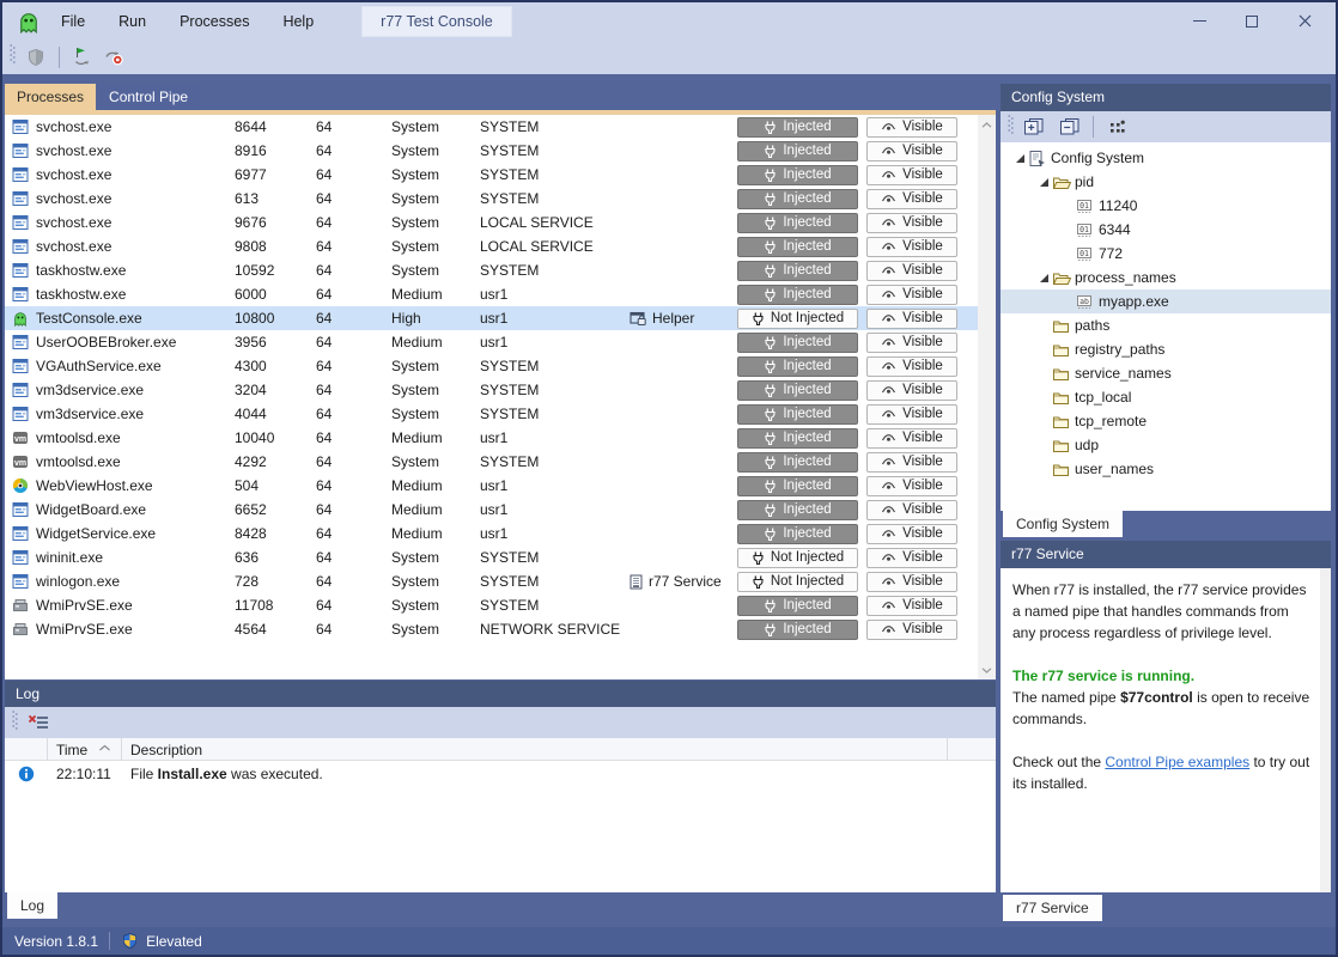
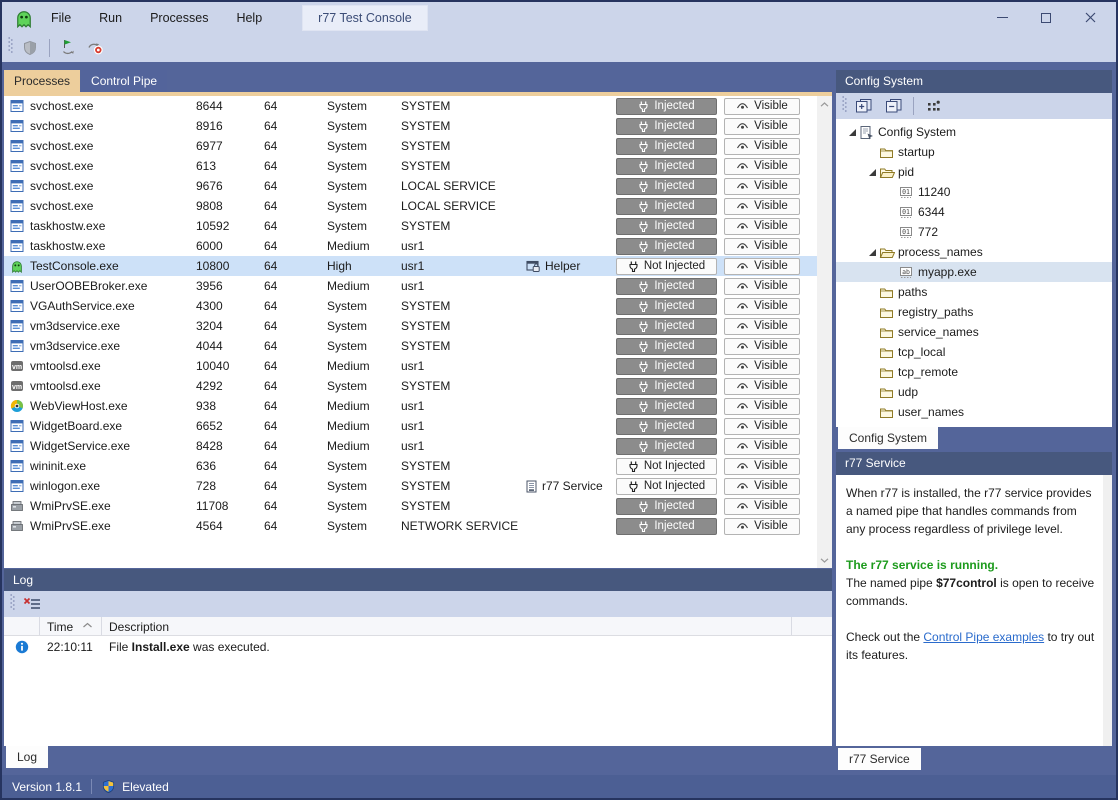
  File
  Run
  Processes
  Help
  r77 Test Console
  Processes
  Control Pipe
  svchost.exe
  8644
  64
  System
  SYSTEM
  Injected
  Visible
  svchost.exe
  8916
  64
  System
  SYSTEM
  Injected
  Visible
  svchost.exe
  6977
  64
  System
  SYSTEM
  Injected
  Visible
  svchost.exe
  613
  64
  System
  SYSTEM
  Injected
  Visible
  svchost.exe
  9676
  64
  System
  LOCAL SERVICE
  Injected
  Visible
  svchost.exe
  9808
  64
  System
  LOCAL SERVICE
  Injected
  Visible
  taskhostw.exe
  10592
  64
  System
  SYSTEM
  Injected
  Visible
  taskhostw.exe
  6000
  64
  Medium
  usr1
  Injected
  Visible
  TestConsole.exe
  10800
  64
  High
  usr1
  Helper
  Not Injected
  Visible
  UserOOBEBroker.exe
  3956
  64
  Medium
  usr1
  Injected
  Visible
  VGAuthService.exe
  4300
  64
  System
  SYSTEM
  Injected
  Visible
  vm3dservice.exe
  3204
  64
  System
  SYSTEM
  Injected
  Visible
  vm3dservice.exe
  4044
  64
  System
  SYSTEM
  Injected
  Visible
  vmtoolsd.exe
  10040
  64
  Medium
  usr1
  Injected
  Visible
  vmtoolsd.exe
  4292
  64
  System
  SYSTEM
  Injected
  Visible
  WebViewHost.exe
- 504
+ 938
  64
  Medium
  usr1
  Injected
  Visible
  WidgetBoard.exe
  6652
  64
  Medium
  usr1
  Injected
  Visible
  WidgetService.exe
  8428
  64
  Medium
  usr1
  Injected
  Visible
  wininit.exe
  636
  64
  System
  SYSTEM
  Not Injected
  Visible
  winlogon.exe
  728
  64
  System
  SYSTEM
  r77 Service
  Not Injected
  Visible
  WmiPrvSE.exe
  11708
  64
  System
  SYSTEM
  Injected
  Visible
  WmiPrvSE.exe
  4564
  64
  System
  NETWORK SERVICE
  Injected
  Visible
  Log
  Time
  Description
  22:10:11
  File Install.exe was executed.
  Log
  Config System
  Config System
+ startup
  pid
  01
  11240
  01
  6344
  01
  772
  process_names
  ab
  myapp.exe
  paths
  registry_paths
  service_names
  tcp_local
  tcp_remote
  udp
  user_names
  Config System
  r77 Service
  When r77 is installed, the r77 service provides a named pipe that handles commands from any process regardless of privilege level.
  The r77 service is running.
  The named pipe $77control is open to receive commands.
- Check out the Control Pipe examples to try out its installed.
+ Check out the Control Pipe examples to try out its features.
  r77 Service
  Version 1.8.1
  Elevated
